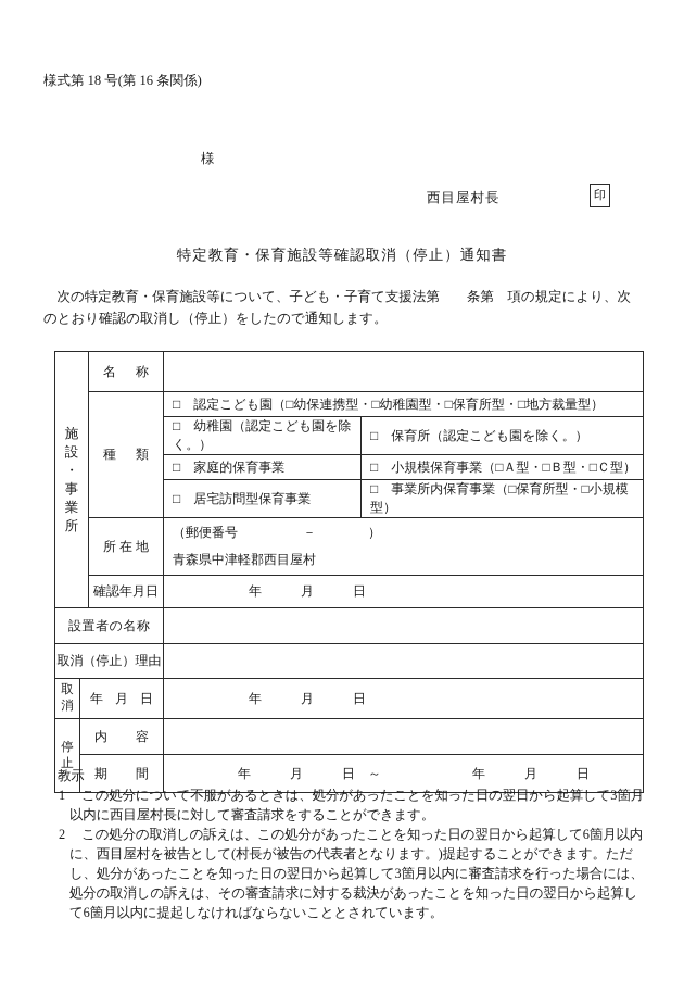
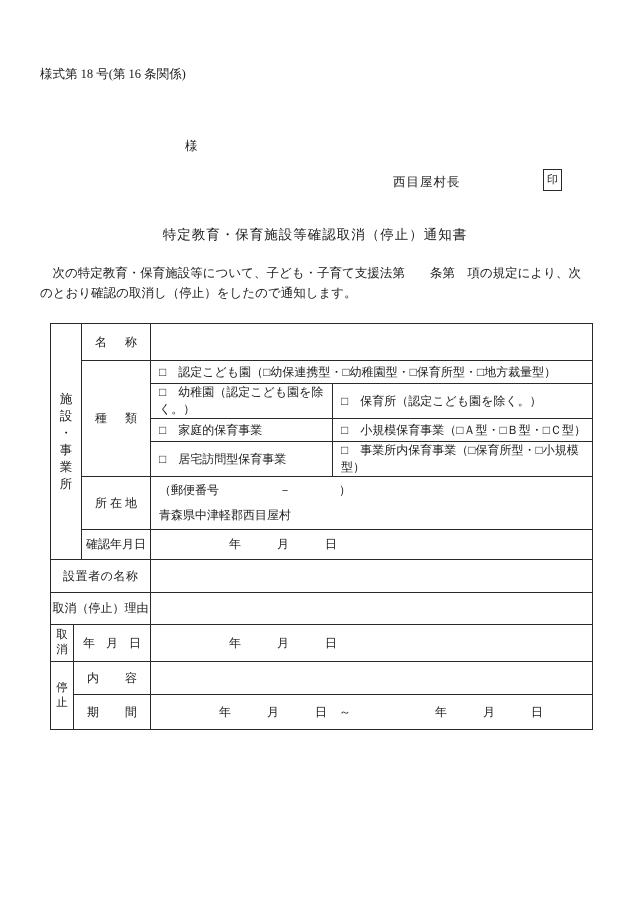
  様式第 18 号(第 16 条関係)
  様
  西目屋村長
  印
  特定教育・保育施設等確認取消（停止）通知書
  次の特定教育・保育施設等について、子ども・子育て支援法第 条第 項の規定により、次のとおり確認の取消し（停止）をしたので通知します。
  施設・事業所	名 称
  種 類	□ 認定こども園（□幼保連携型・□幼稚園型・□保育所型・□地方裁量型）
  □ 幼稚園（認定こども園を除く。）	□ 保育所（認定こども園を除く。）
  □ 家庭的保育事業	□ 小規模保育事業（□Ａ型・□Ｂ型・□Ｃ型）
  □ 居宅訪問型保育事業	□ 事業所内保育事業（□保育所型・□小規模型）
  所 在 地	（郵便番号 － ） 青森県中津軽郡西目屋村
  確認年月日	年 月 日
  設置者の名称
  取消（停止）理由
  取消	年 月 日	年 月 日
  停止	内 容
  期 間	年 月 日 ～ 年 月 日
- 教示
- 1 この処分について不服があるときは、処分があったことを知った日の翌日から起算して3箇月以内に西目屋村長に対して審査請求をすることができます。
- 2 この処分の取消しの訴えは、この処分があったことを知った日の翌日から起算して6箇月以内に、西目屋村を被告として(村長が被告の代表者となります。)提起することができます。ただし、処分があったことを知った日の翌日から起算して3箇月以内に審査請求を行った場合には、処分の取消しの訴えは、その審査請求に対する裁決があったことを知った日の翌日から起算して6箇月以内に提起しなければならないこととされています。
